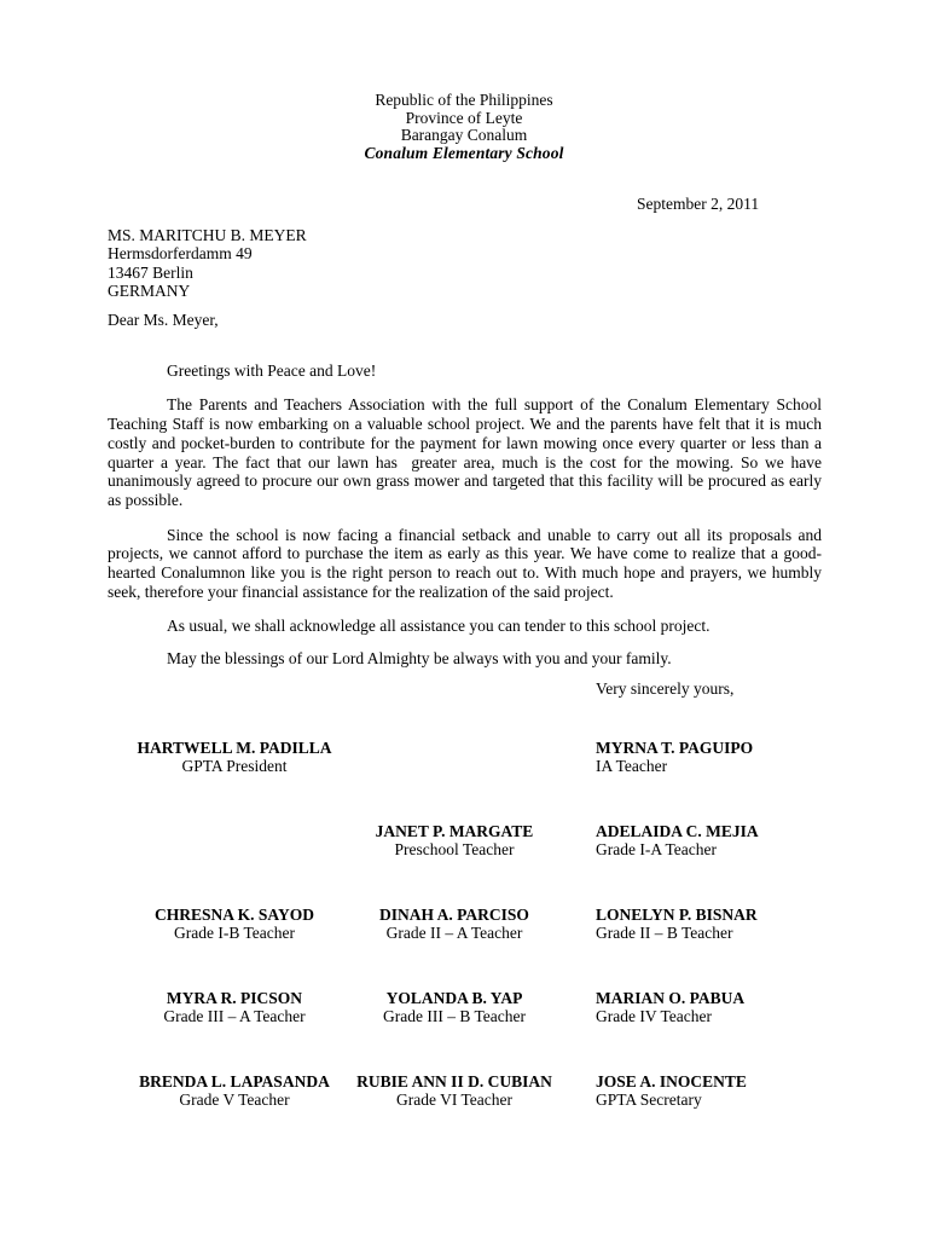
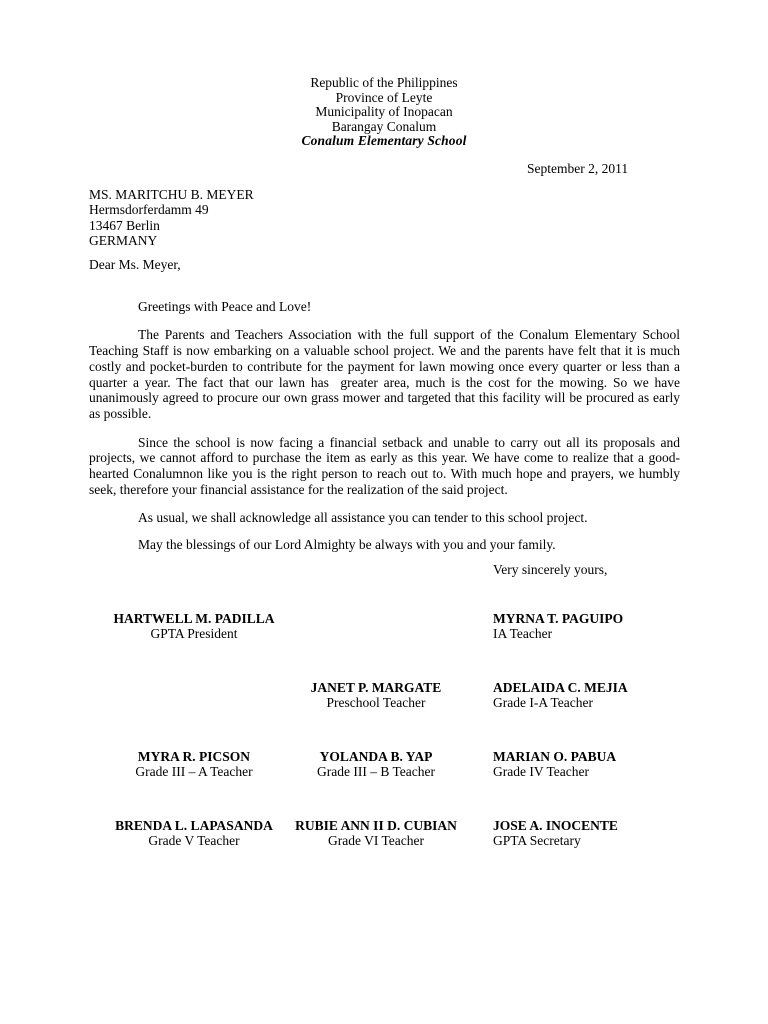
  Republic of the Philippines
  Province of Leyte
+ Municipality of Inopacan
  Barangay Conalum
  Conalum Elementary School
  September 2, 2011
  MS. MARITCHU B. MEYER
  Hermsdorferdamm 49
  13467 Berlin
  GERMANY
  Dear Ms. Meyer,
  Greetings with Peace and Love!
  The Parents and Teachers Association with the full support of the Conalum Elementary School Teaching Staff is now embarking on a valuable school project. We and the parents have felt that it is much costly and pocket-burden to contribute for the payment for lawn mowing once every quarter or less than a quarter a year. The fact that our lawn has greater area, much is the cost for the mowing. So we have unanimously agreed to procure our own grass mower and targeted that this facility will be procured as early as possible.
  Since the school is now facing a financial setback and unable to carry out all its proposals and projects, we cannot afford to purchase the item as early as this year. We have come to realize that a good-hearted Conalumnon like you is the right person to reach out to. With much hope and prayers, we humbly seek, therefore your financial assistance for the realization of the said project.
  As usual, we shall acknowledge all assistance you can tender to this school project.
  May the blessings of our Lord Almighty be always with you and your family.
  Very sincerely yours,
  HARTWELL M. PADILLA
  GPTA President
  MYRNA T. PAGUIPO
  IA Teacher
  JANET P. MARGATE
  Preschool Teacher
  ADELAIDA C. MEJIA
  Grade I-A Teacher
- CHRESNA K. SAYOD
- Grade I-B Teacher
- DINAH A. PARCISO
- Grade II – A Teacher
- LONELYN P. BISNAR
- Grade II – B Teacher
  MYRA R. PICSON
  Grade III – A Teacher
  YOLANDA B. YAP
  Grade III – B Teacher
  MARIAN O. PABUA
  Grade IV Teacher
  BRENDA L. LAPASANDA
  Grade V Teacher
  RUBIE ANN II D. CUBIAN
  Grade VI Teacher
  JOSE A. INOCENTE
  GPTA Secretary
